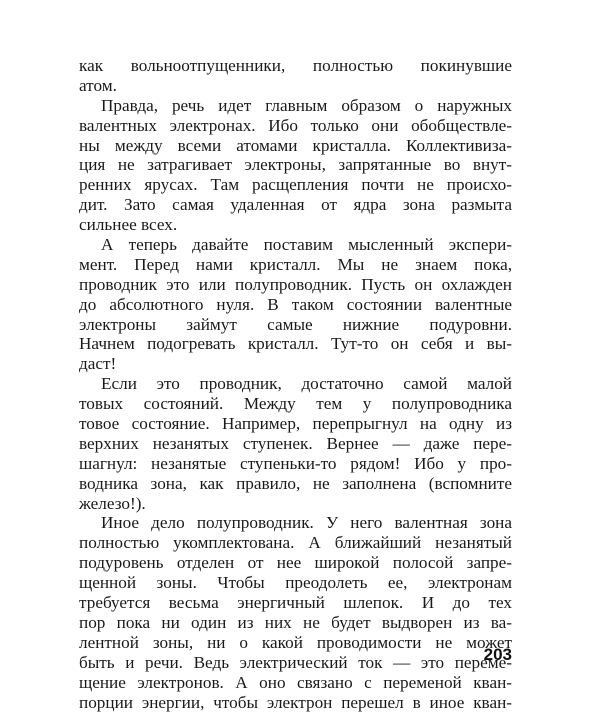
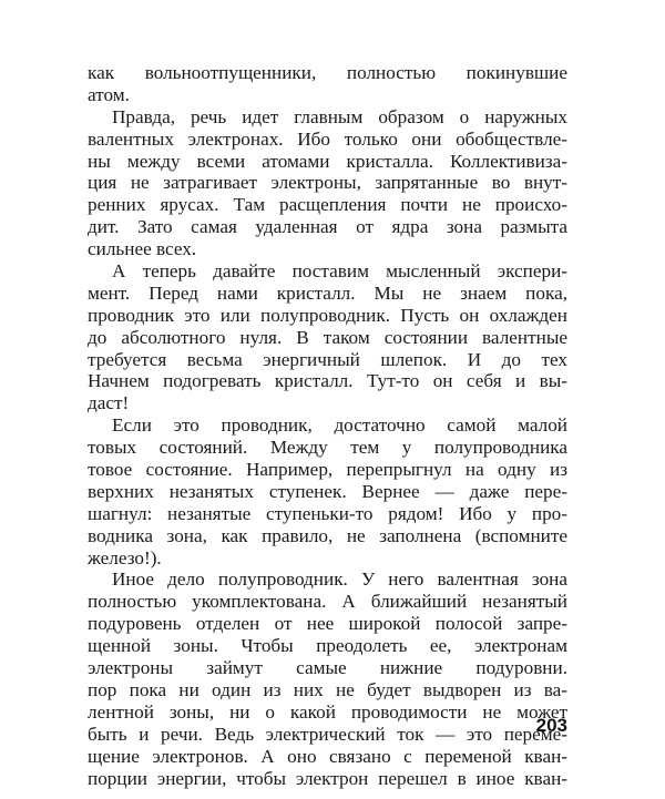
  как вольноотпущенники, полностью покинувшие
  атом.
  Правда, речь идет главным образом о наружных
  валентных электронах. Ибо только они обобществле-
  ны между всеми атомами кристалла. Коллективиза-
  ция не затрагивает электроны, запрятанные во внут-
  ренних ярусах. Там расщепления почти не происхо-
  дит. Зато самая удаленная от ядра зона размыта
  сильнее всех.
  А теперь давайте поставим мысленный экспери-
  мент. Перед нами кристалл. Мы не знаем пока,
  проводник это или полупроводник. Пусть он охлажден
  до абсолютного нуля. В таком состоянии валентные
- электроны займут самые нижние подуровни.
+ требуется весьма энергичный шлепок. И до тех
  Начнем подогревать кристалл. Тут-то он себя и вы-
  даст!
  Если это проводник, достаточно самой малой
  товых состояний. Между тем у полупроводника
  товое состояние. Например, перепрыгнул на одну из
  верхних незанятых ступенек. Вернее — даже пере-
  шагнул: незанятые ступеньки-то рядом! Ибо у про-
  водника зона, как правило, не заполнена (вспомните
  железо!).
  Иное дело полупроводник. У него валентная зона
  полностью укомплектована. А ближайший незанятый
  подуровень отделен от нее широкой полосой запре-
  щенной зоны. Чтобы преодолеть ее, электронам
- требуется весьма энергичный шлепок. И до тех
+ электроны займут самые нижние подуровни.
  пор пока ни один из них не будет выдворен из ва-
  лентной зоны, ни о какой проводимости не может
  быть и речи. Ведь электрический ток — это переме-
  щение электронов. А оно связано с переменой кван-
  порции энергии, чтобы электрон перешел в иное кван-
  203
